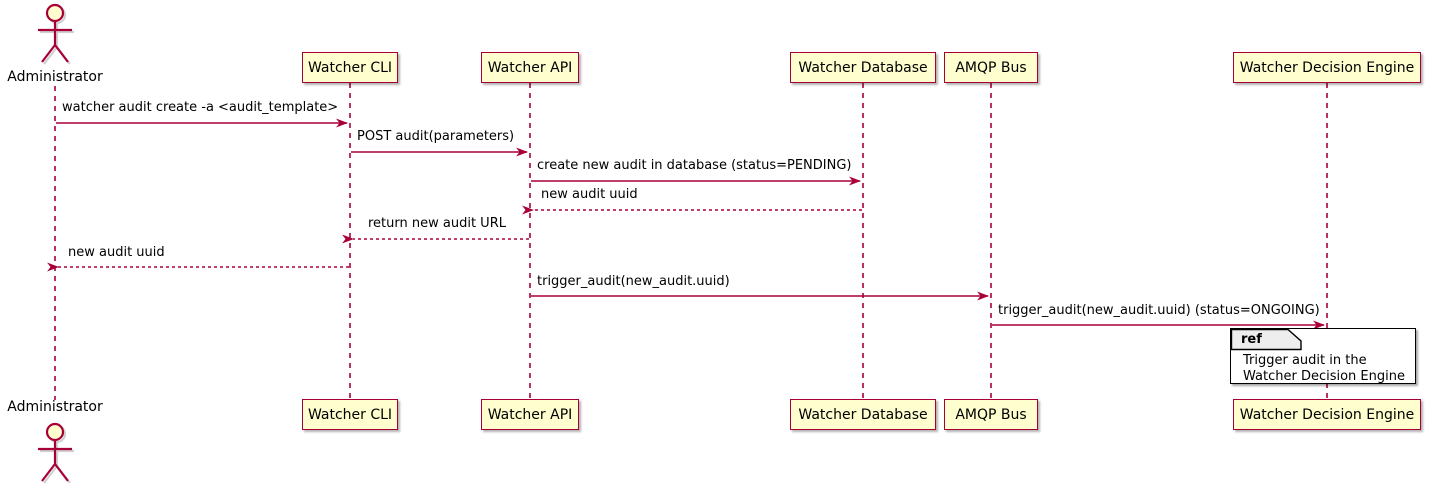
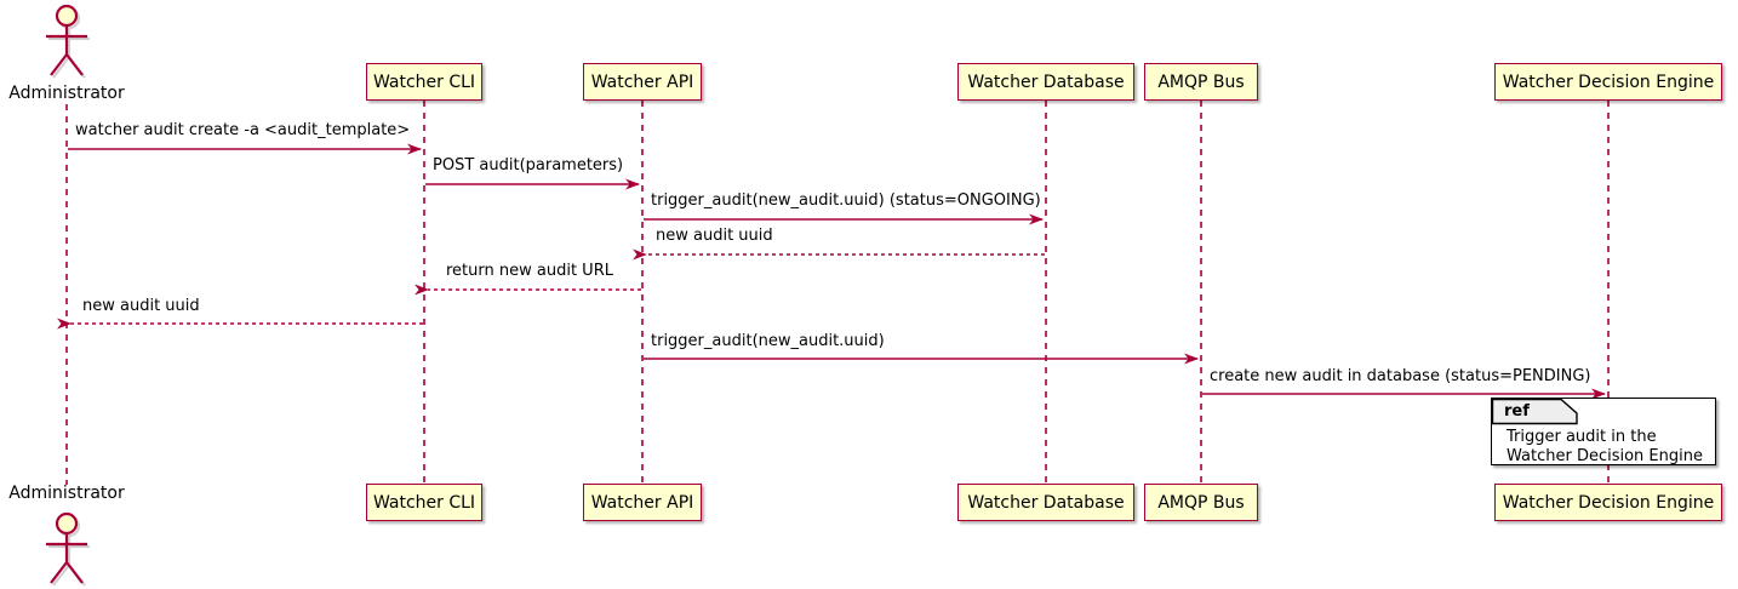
  Watcher CLI
  Watcher API
  Watcher Database
  AMQP Bus
  Watcher Decision Engine
  Watcher CLI
  Watcher API
  Watcher Database
  AMQP Bus
  Watcher Decision Engine
  Administrator
  Administrator
  watcher audit create -a <audit_template>
  POST audit(parameters)
- create new audit in database (status=PENDING)
+ trigger_audit(new_audit.uuid) (status=ONGOING)
  new audit uuid
  return new audit URL
  new audit uuid
  trigger_audit(new_audit.uuid)
- trigger_audit(new_audit.uuid) (status=ONGOING)
+ create new audit in database (status=PENDING)
  ref
  Trigger audit in the
  Watcher Decision Engine
